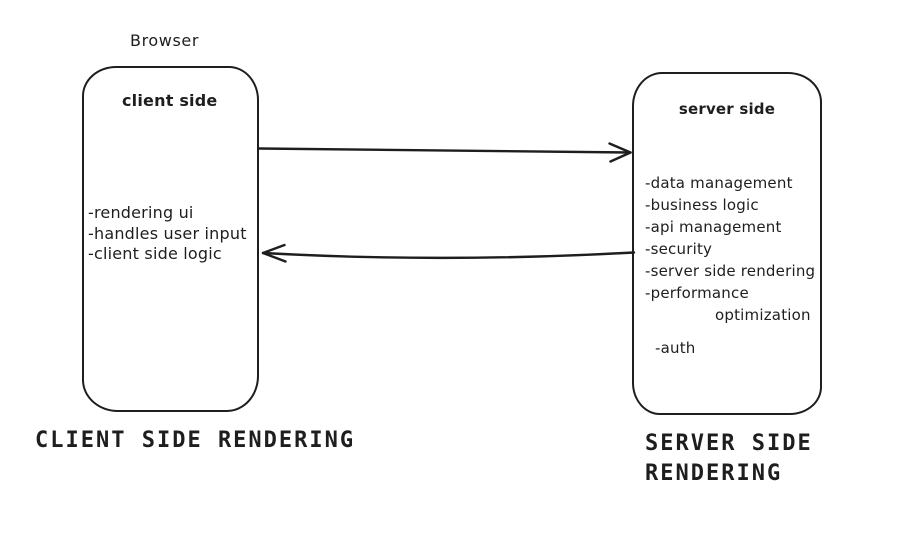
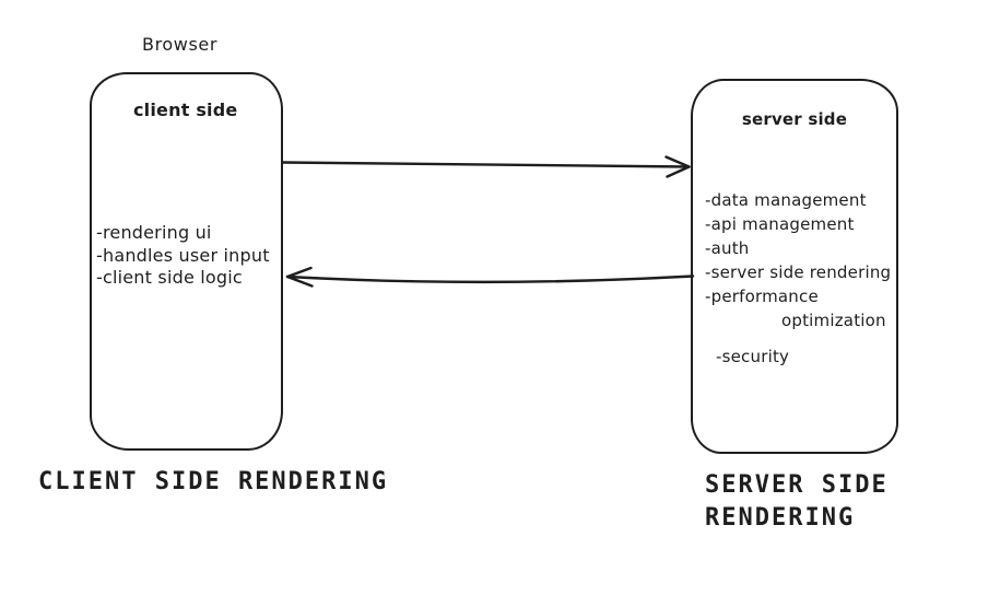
  Browser
  client side
  -rendering ui
  -handles user input
  -client side logic
  server side
  -data management
- -business logic
  -api management
- -security
+ -auth
  -server side rendering
  -performance
  optimization
- -auth
+ -security
  CLIENT SIDE RENDERING
  SERVER SIDE
  RENDERING
